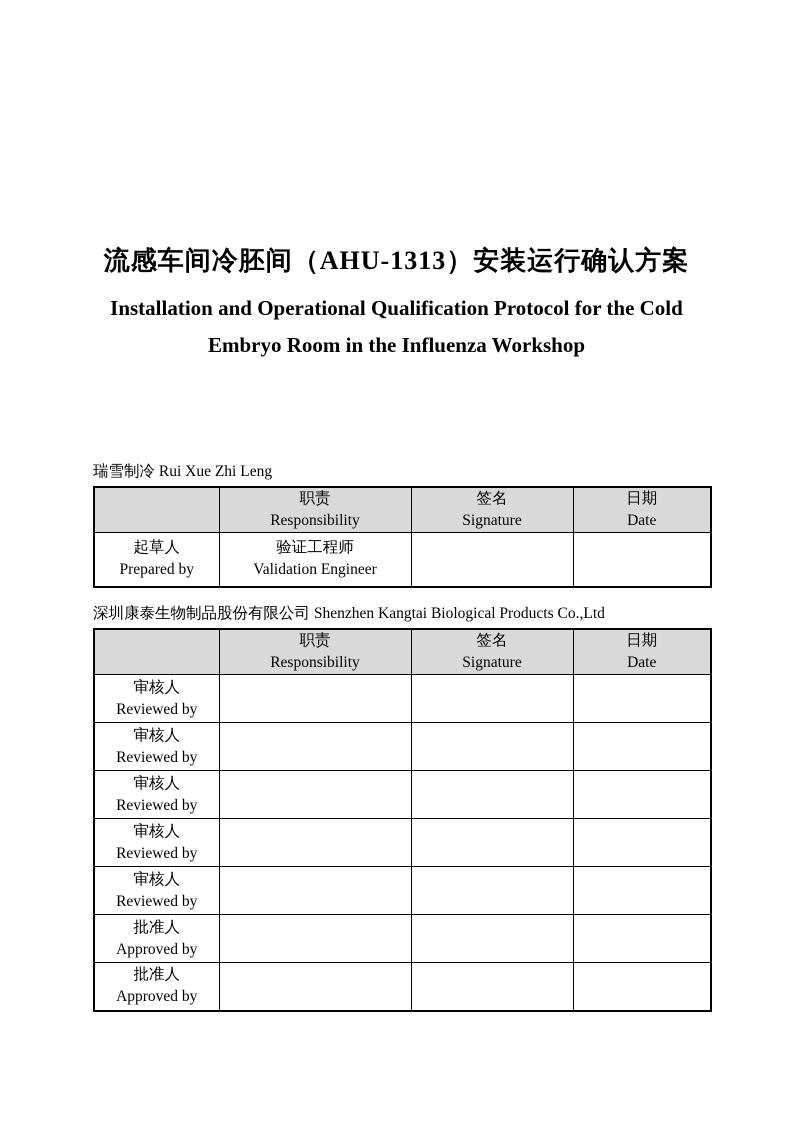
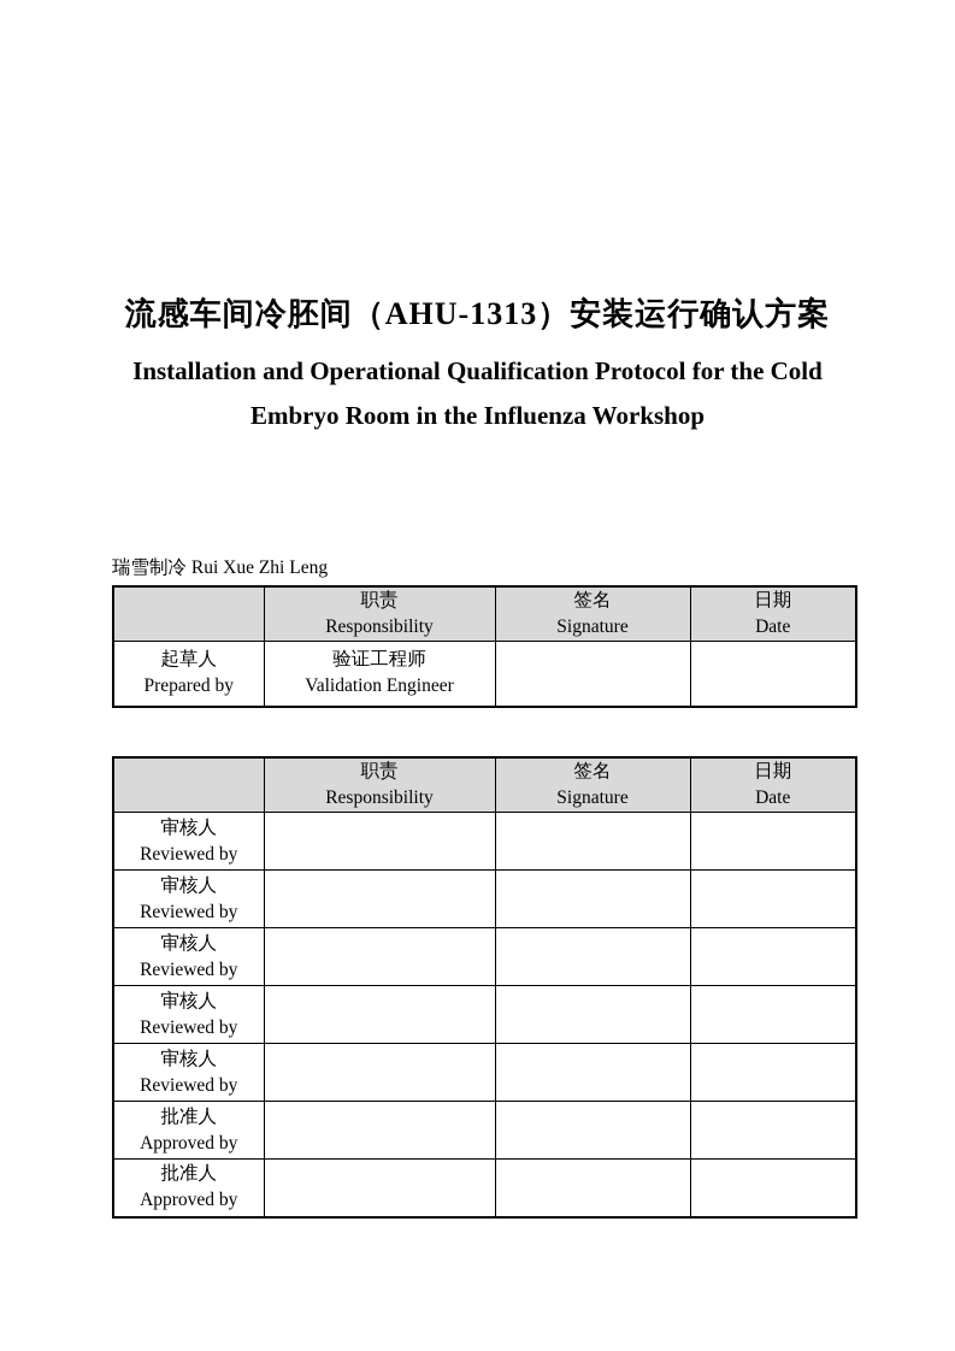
  流感车间冷胚间（AHU-1313）安装运行确认方案
  Installation and Operational Qualification Protocol for the Cold
  Embryo Room in the Influenza Workshop
  瑞雪制冷 Rui Xue Zhi Leng
  	职责 Responsibility	签名 Signature	日期 Date
  起草人 Prepared by	验证工程师 Validation Engineer
- 深圳康泰生物制品股份有限公司 Shenzhen Kangtai Biological Products Co.,Ltd
  	职责 Responsibility	签名 Signature	日期 Date
  审核人 Reviewed by
  审核人 Reviewed by
  审核人 Reviewed by
  审核人 Reviewed by
  审核人 Reviewed by
  批准人 Approved by
  批准人 Approved by
